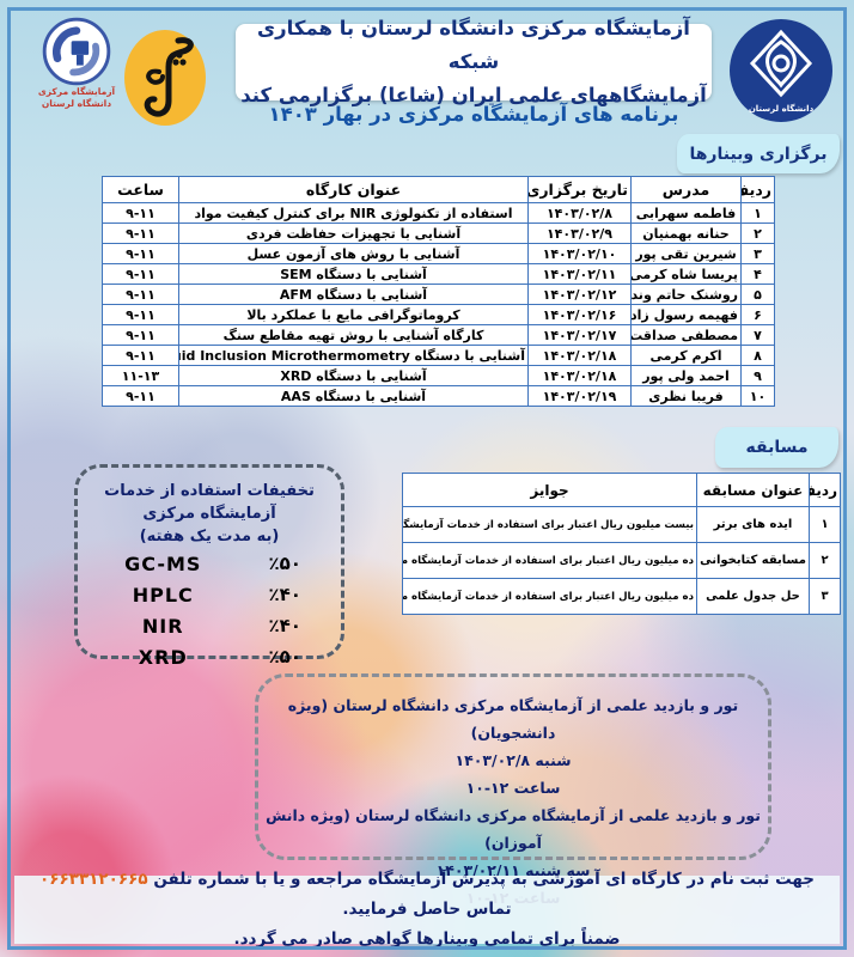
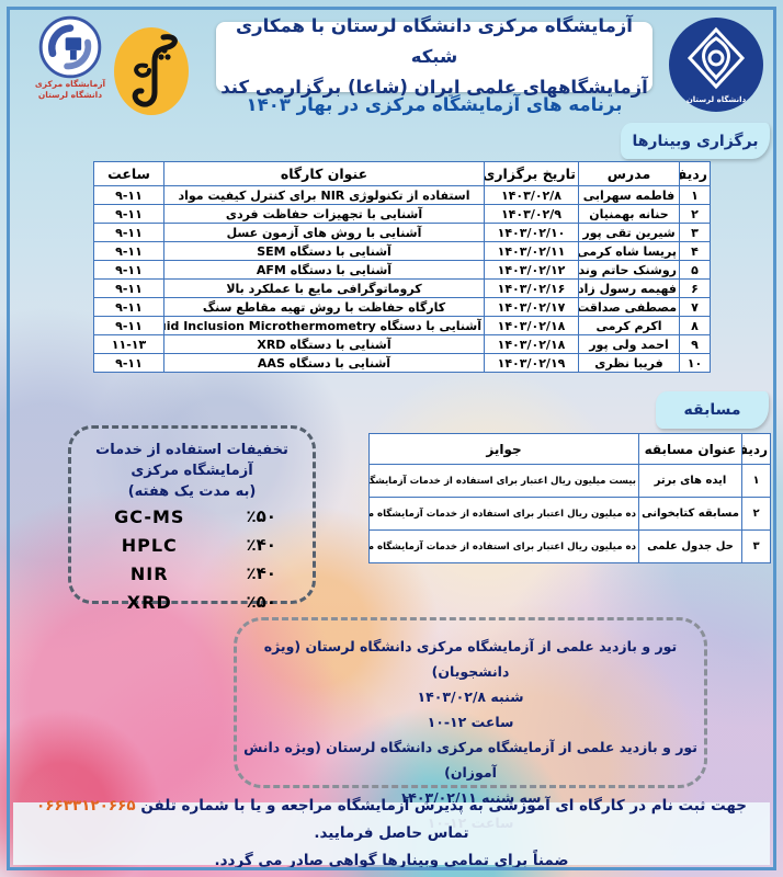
  آزمایشگاه مرکزی
  دانشگاه لرستان
  آزمایشگاه مرکزی دانشگاه لرستان با همکاری شبکه
  آزمایشگاههای علمی ایران (شاعا) برگزارمی کند
  برنامه های آزمایشگاه مرکزی در بهار ۱۴۰۳
  دانشگاه لرستان
  برگزاری وبینارها
  ردیف	مدرس	تاریخ برگزاری	عنوان کارگاه	ساعت
  ۱	فاطمه سهرابی	۱۴۰۳/۰۲/۸	استفاده از تکنولوژی NIR برای کنترل کیفیت مواد	۹-۱۱
  ۲	حنانه بهمنیان	۱۴۰۳/۰۲/۹	آشنایی با تجهیزات حفاظت فردی	۹-۱۱
  ۳	شیرین تقی پور	۱۴۰۳/۰۲/۱۰	آشنایی با روش های آزمون عسل	۹-۱۱
  ۴	پریسا شاه کرمی	۱۴۰۳/۰۲/۱۱	آشنایی با دستگاه SEM	۹-۱۱
  ۵	روشنک حاتم وند	۱۴۰۳/۰۲/۱۲	آشنایی با دستگاه AFM	۹-۱۱
  ۶	فهیمه رسول زاد	۱۴۰۳/۰۲/۱۶	کروماتوگرافی مایع با عملکرد بالا	۹-۱۱
- ۷	مصطفی صداقت	۱۴۰۳/۰۲/۱۷	کارگاه آشنایی با روش تهیه مقاطع سنگ	۹-۱۱
+ ۷	مصطفی صداقت	۱۴۰۳/۰۲/۱۷	کارگاه حفاظت با روش تهیه مقاطع سنگ	۹-۱۱
  ۸	اکرم کرمی	۱۴۰۳/۰۲/۱۸	آشنایی با دستگاه id Inclusion Microthermometry	۹-۱۱
  ۹	احمد ولی پور	۱۴۰۳/۰۲/۱۸	آشنایی با دستگاه XRD	۱۱-۱۳
  ۱۰	فریبا نظری	۱۴۰۳/۰۲/۱۹	آشنایی با دستگاه AAS	۹-۱۱
  مسابقه
  ردی	عنوان مسابقه	جوایز
  ۱	ایده های برتر	بیست میلیون ریال اعتبار برای استفاده از خدمات آزمایشگا
  ۲	مسابقه کتابخوانی	ده میلیون ریال اعتبار برای استفاده از خدمات آزمایشگاه م
  ۳	حل جدول علمی	ده میلیون ریال اعتبار برای استفاده از خدمات آزمایشگاه م
  تخفیفات استفاده از خدمات آزمایشگاه مرکزی
  (به مدت یک هفته)
  ٪۵۰
  GC-MS
  ٪۴۰
  HPLC
  ٪۴۰
  NIR
  ٪۵۰
  XRD
  تور و بازدید علمی از آزمایشگاه مرکزی دانشگاه لرستان (ویژه دانشجویان)
  شنبه ۱۴۰۳/۰۲/۸
  ساعت ۱۰-۱۲
  تور و بازدید علمی از آزمایشگاه مرکزی دانشگاه لرستان (ویژه دانش آموزان)
  سه شنبه ۱۴۰۳/۰۲/۱۱
  جهت ثبت نام در کارگاه ای آموزشی به پذیرش آزمایشگاه مراجعه و یا با شماره تلفن ۰۶۶۳۳۱۲۰۶۶۵ تماس حاصل فرمایید.
  ضمناً برای تمامی وبینارها گواهی صادر می گردد.
